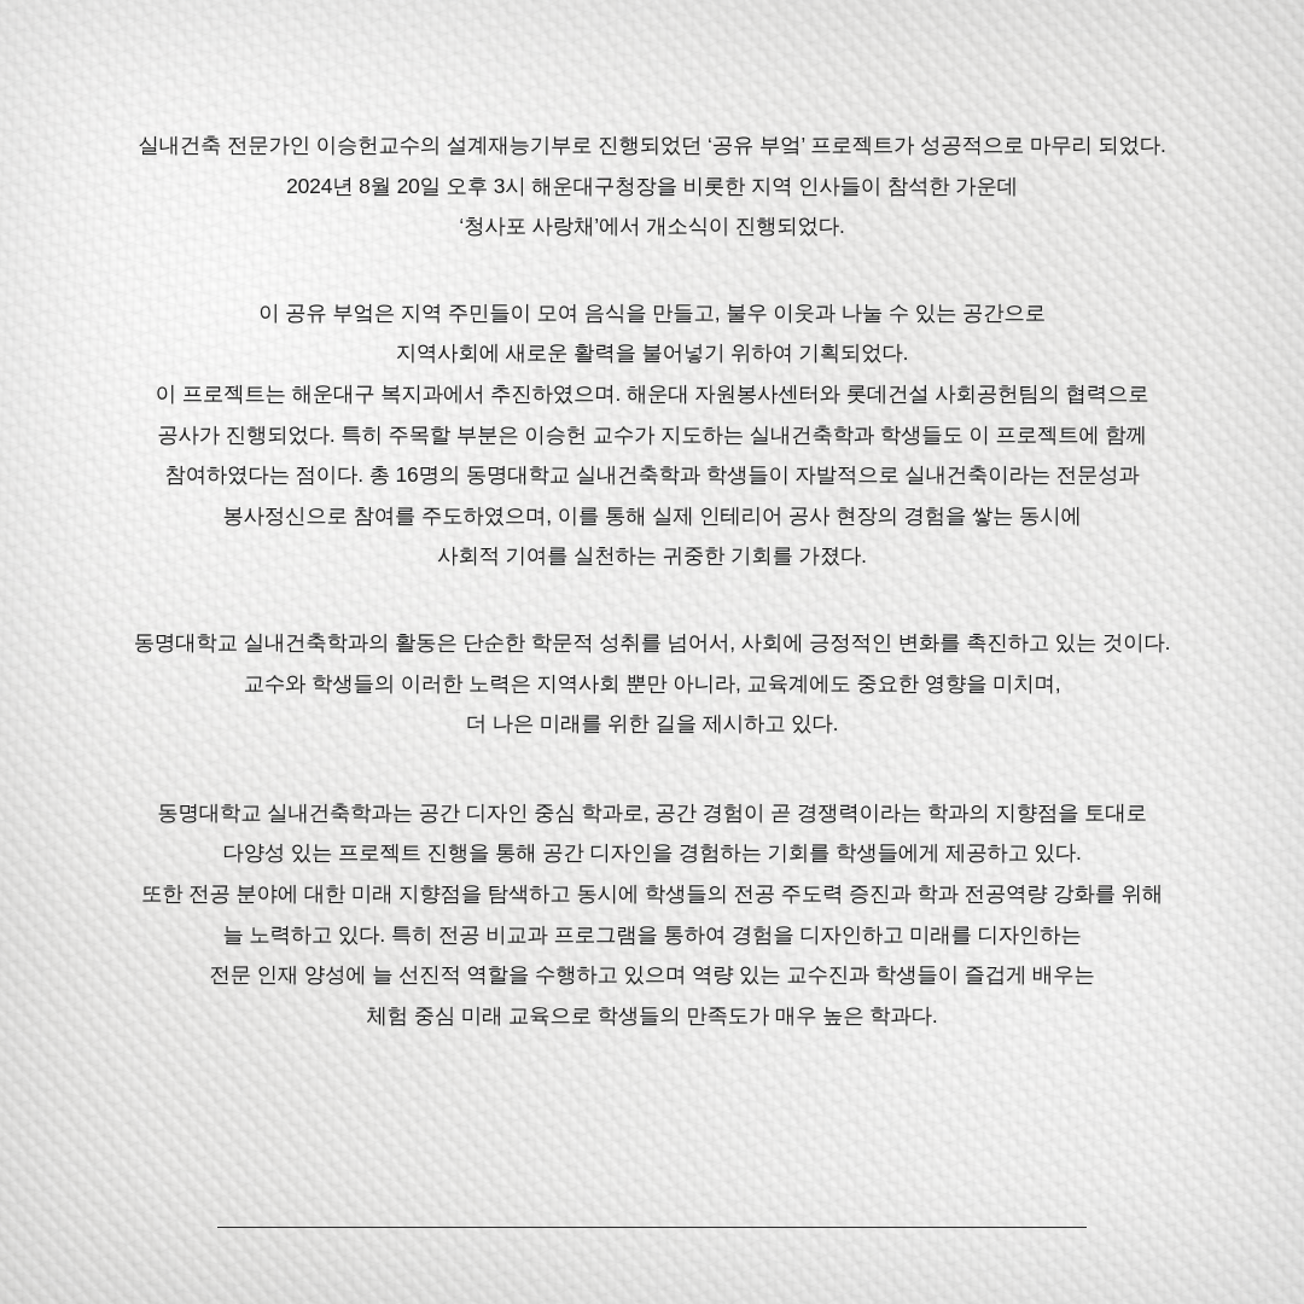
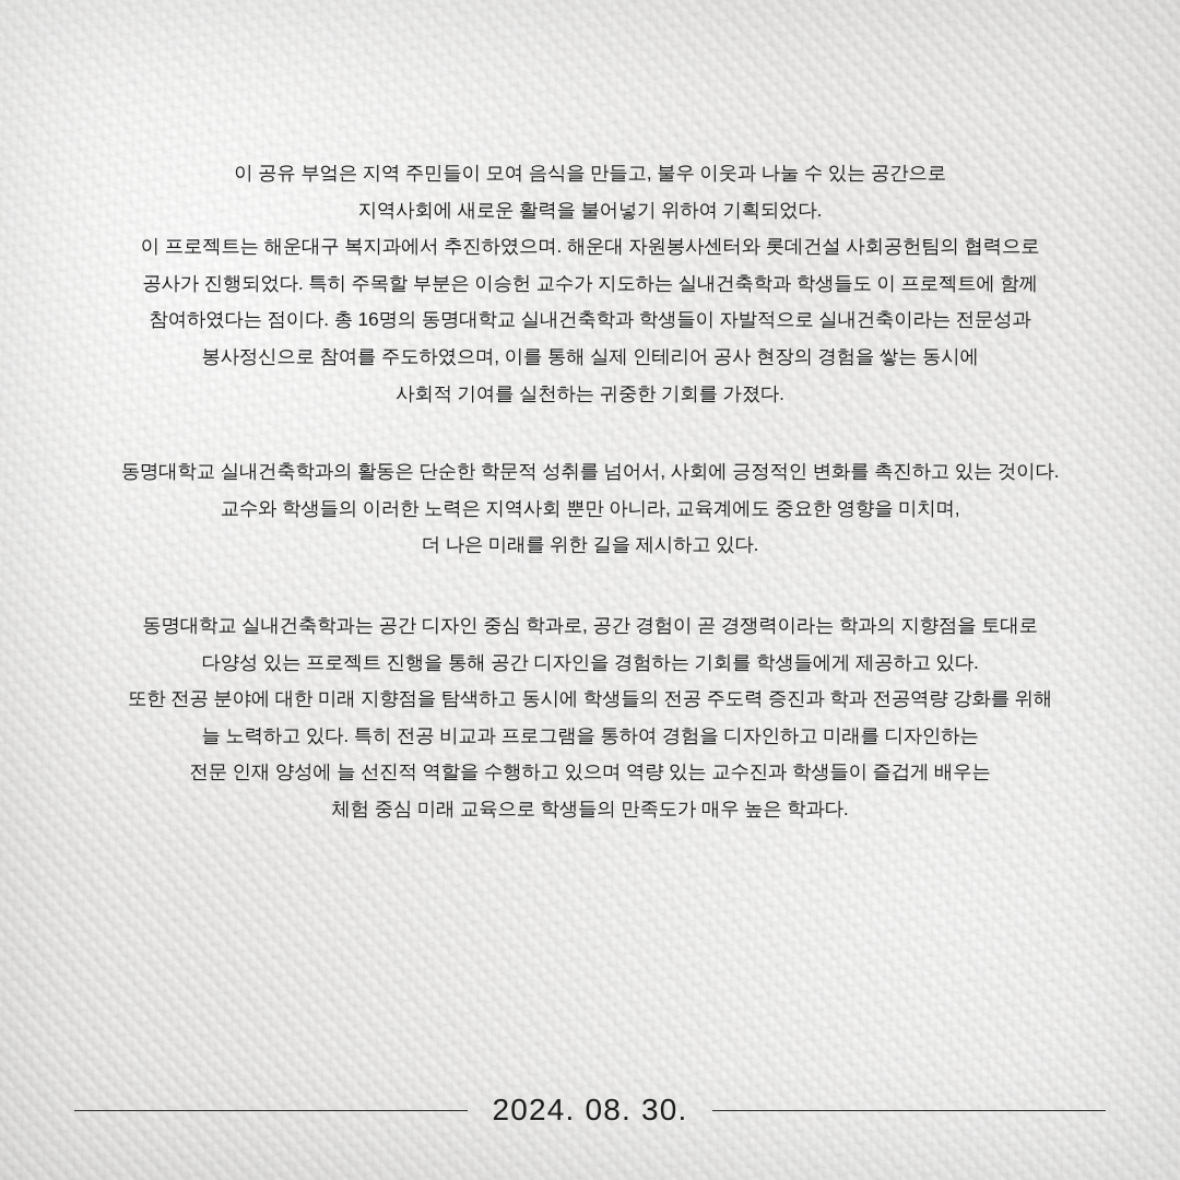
- 실내건축 전문가인 이승헌교수의 설계재능기부로 진행되었던 ‘공유 부엌’ 프로젝트가 성공적으로 마무리 되었다.
- 2024년 8월 20일 오후 3시 해운대구청장을 비롯한 지역 인사들이 참석한 가운데
- ‘청사포 사랑채’에서 개소식이 진행되었다.
  이 공유 부엌은 지역 주민들이 모여 음식을 만들고, 불우 이웃과 나눌 수 있는 공간으로
  지역사회에 새로운 활력을 불어넣기 위하여 기획되었다.
  이 프로젝트는 해운대구 복지과에서 추진하였으며. 해운대 자원봉사센터와 롯데건설 사회공헌팀의 협력으로
  공사가 진행되었다. 특히 주목할 부분은 이승헌 교수가 지도하는 실내건축학과 학생들도 이 프로젝트에 함께
  참여하였다는 점이다. 총 16명의 동명대학교 실내건축학과 학생들이 자발적으로 실내건축이라는 전문성과
  봉사정신으로 참여를 주도하였으며, 이를 통해 실제 인테리어 공사 현장의 경험을 쌓는 동시에
  사회적 기여를 실천하는 귀중한 기회를 가졌다.
  동명대학교 실내건축학과의 활동은 단순한 학문적 성취를 넘어서, 사회에 긍정적인 변화를 촉진하고 있는 것이다.
  교수와 학생들의 이러한 노력은 지역사회 뿐만 아니라, 교육계에도 중요한 영향을 미치며,
  더 나은 미래를 위한 길을 제시하고 있다.
  동명대학교 실내건축학과는 공간 디자인 중심 학과로, 공간 경험이 곧 경쟁력이라는 학과의 지향점을 토대로
  다양성 있는 프로젝트 진행을 통해 공간 디자인을 경험하는 기회를 학생들에게 제공하고 있다.
  또한 전공 분야에 대한 미래 지향점을 탐색하고 동시에 학생들의 전공 주도력 증진과 학과 전공역량 강화를 위해
  늘 노력하고 있다. 특히 전공 비교과 프로그램을 통하여 경험을 디자인하고 미래를 디자인하는
  전문 인재 양성에 늘 선진적 역할을 수행하고 있으며 역량 있는 교수진과 학생들이 즐겁게 배우는
  체험 중심 미래 교육으로 학생들의 만족도가 매우 높은 학과다.
+ 2024. 08. 30.
